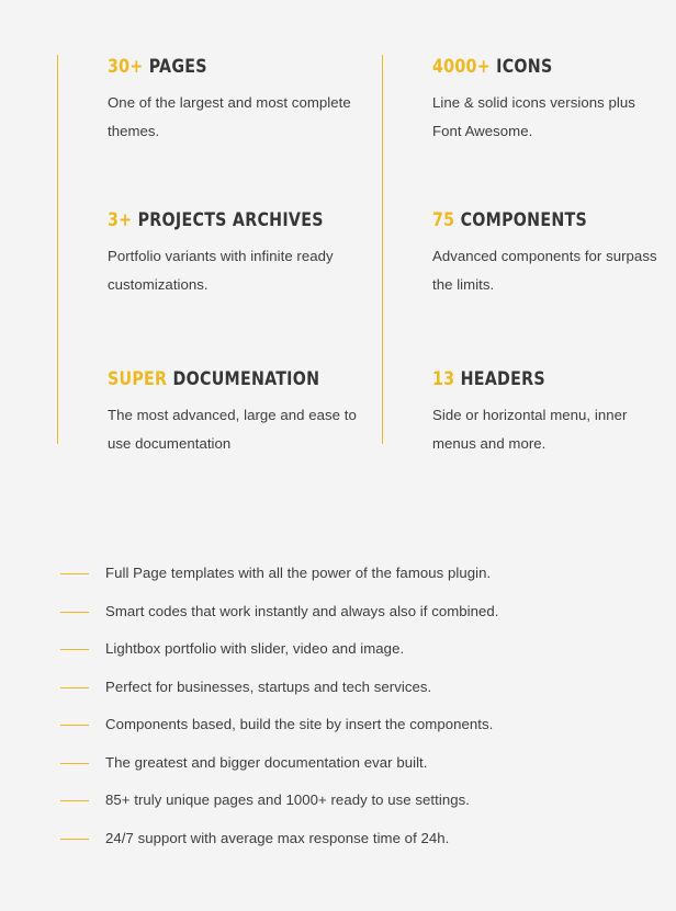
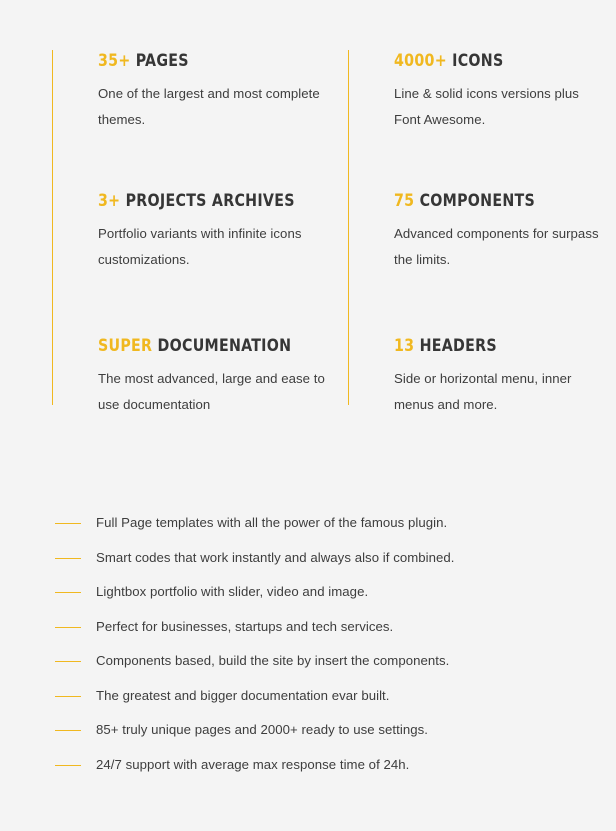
- 30+ PAGES
+ 35+ PAGES
  One of the largest and most complete themes.
  3+ PROJECTS ARCHIVES
- Portfolio variants with infinite ready customizations.
+ Portfolio variants with infinite icons customizations.
  SUPER DOCUMENATION
  The most advanced, large and ease to use documentation
  4000+ ICONS
  Line & solid icons versions plus Font Awesome.
  75 COMPONENTS
  Advanced components for surpass the limits.
  13 HEADERS
  Side or horizontal menu, inner menus and more.
  Full Page templates with all the power of the famous plugin.
  Smart codes that work instantly and always also if combined.
  Lightbox portfolio with slider, video and image.
  Perfect for businesses, startups and tech services.
  Components based, build the site by insert the components.
  The greatest and bigger documentation evar built.
- 85+ truly unique pages and 1000+ ready to use settings.
+ 85+ truly unique pages and 2000+ ready to use settings.
  24/7 support with average max response time of 24h.
